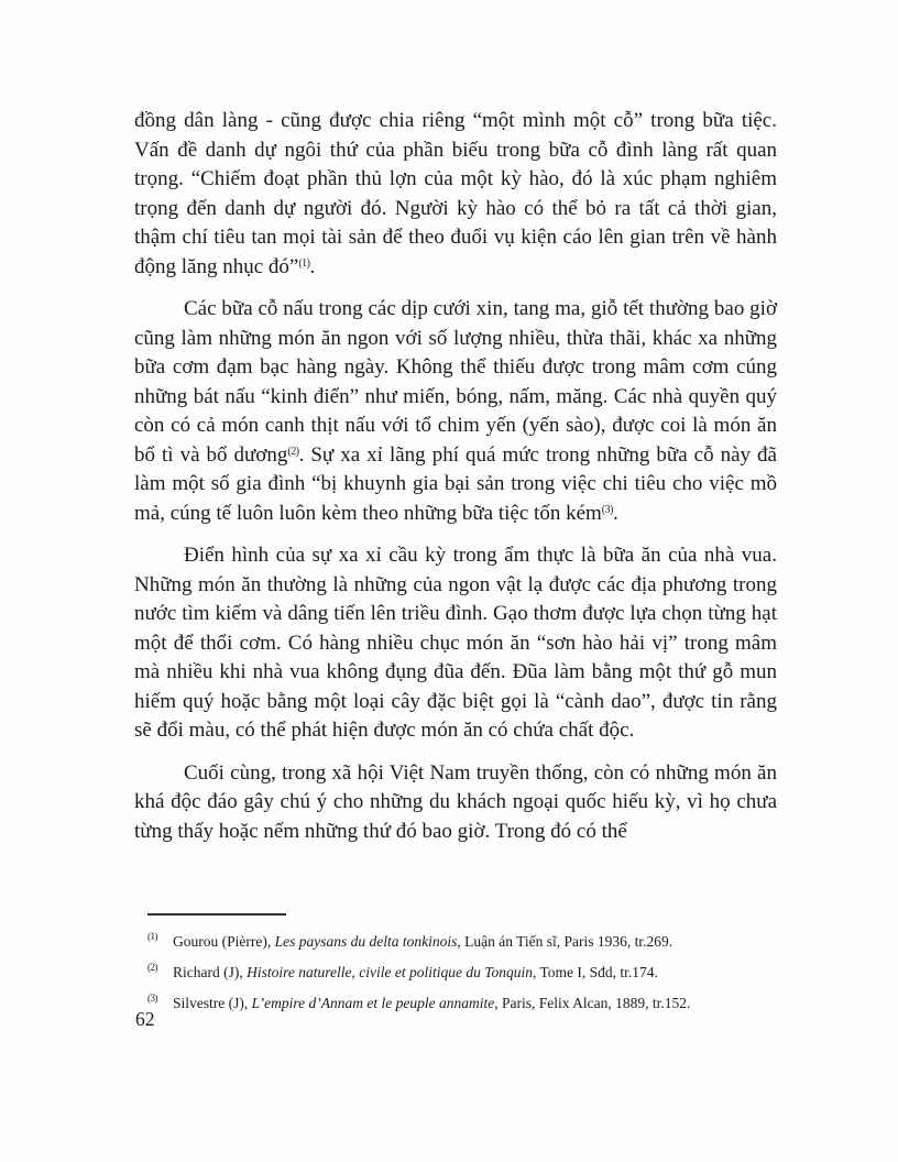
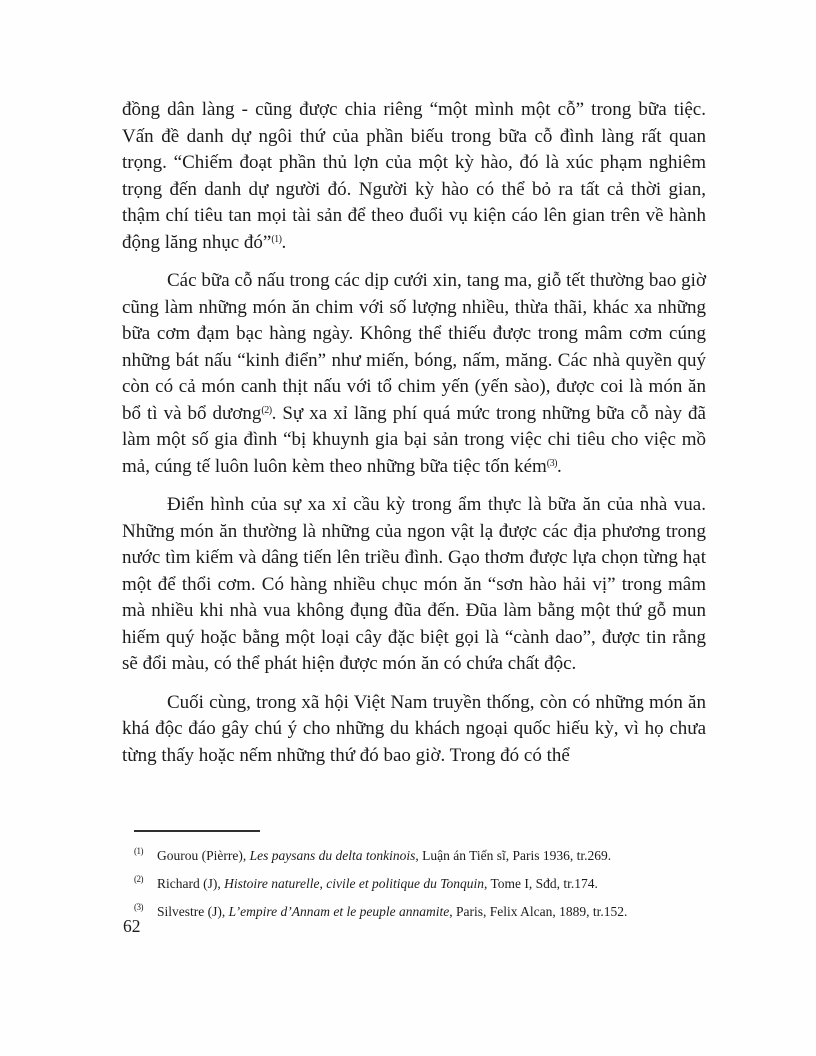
  đồng dân làng - cũng được chia riêng “một mình một cỗ” trong bữa tiệc. Vấn đề danh dự ngôi thứ của phần biếu trong bữa cỗ đình làng rất quan trọng. “Chiếm đoạt phần thủ lợn của một kỳ hào, đó là xúc phạm nghiêm trọng đến danh dự người đó. Người kỳ hào có thể bỏ ra tất cả thời gian, thậm chí tiêu tan mọi tài sản để theo đuổi vụ kiện cáo lên gian trên về hành động lăng nhục đó”(1).
- Các bữa cỗ nấu trong các dịp cưới xin, tang ma, giỗ tết thường bao giờ cũng làm những món ăn ngon với số lượng nhiều, thừa thãi, khác xa những bữa cơm đạm bạc hàng ngày. Không thể thiếu được trong mâm cơm cúng những bát nấu “kinh điển” như miến, bóng, nấm, măng. Các nhà quyền quý còn có cả món canh thịt nấu với tổ chim yến (yến sào), được coi là món ăn bổ tì và bổ dương(2). Sự xa xỉ lãng phí quá mức trong những bữa cỗ này đã làm một số gia đình “bị khuynh gia bại sản trong việc chi tiêu cho việc mồ mả, cúng tế luôn luôn kèm theo những bữa tiệc tốn kém(3).
+ Các bữa cỗ nấu trong các dịp cưới xin, tang ma, giỗ tết thường bao giờ cũng làm những món ăn chim với số lượng nhiều, thừa thãi, khác xa những bữa cơm đạm bạc hàng ngày. Không thể thiếu được trong mâm cơm cúng những bát nấu “kinh điển” như miến, bóng, nấm, măng. Các nhà quyền quý còn có cả món canh thịt nấu với tổ chim yến (yến sào), được coi là món ăn bổ tì và bổ dương(2). Sự xa xỉ lãng phí quá mức trong những bữa cỗ này đã làm một số gia đình “bị khuynh gia bại sản trong việc chi tiêu cho việc mồ mả, cúng tế luôn luôn kèm theo những bữa tiệc tốn kém(3).
  Điển hình của sự xa xỉ cầu kỳ trong ẩm thực là bữa ăn của nhà vua. Những món ăn thường là những của ngon vật lạ được các địa phương trong nước tìm kiếm và dâng tiến lên triều đình. Gạo thơm được lựa chọn từng hạt một để thổi cơm. Có hàng nhiều chục món ăn “sơn hào hải vị” trong mâm mà nhiều khi nhà vua không đụng đũa đến. Đũa làm bằng một thứ gỗ mun hiếm quý hoặc bằng một loại cây đặc biệt gọi là “cành dao”, được tin rằng sẽ đổi màu, có thể phát hiện được món ăn có chứa chất độc.
  Cuối cùng, trong xã hội Việt Nam truyền thống, còn có những món ăn khá độc đáo gây chú ý cho những du khách ngoại quốc hiếu kỳ, vì họ chưa từng thấy hoặc nếm những thứ đó bao giờ. Trong đó có thể
  (1) Gourou (Pièrre), Les paysans du delta tonkinois, Luận án Tiến sĩ, Paris 1936, tr.269.
  (2) Richard (J), Histoire naturelle, civile et politique du Tonquin, Tome I, Sđd, tr.174.
  (3) Silvestre (J), L’empire d’Annam et le peuple annamite, Paris, Felix Alcan, 1889, tr.152.
  62
